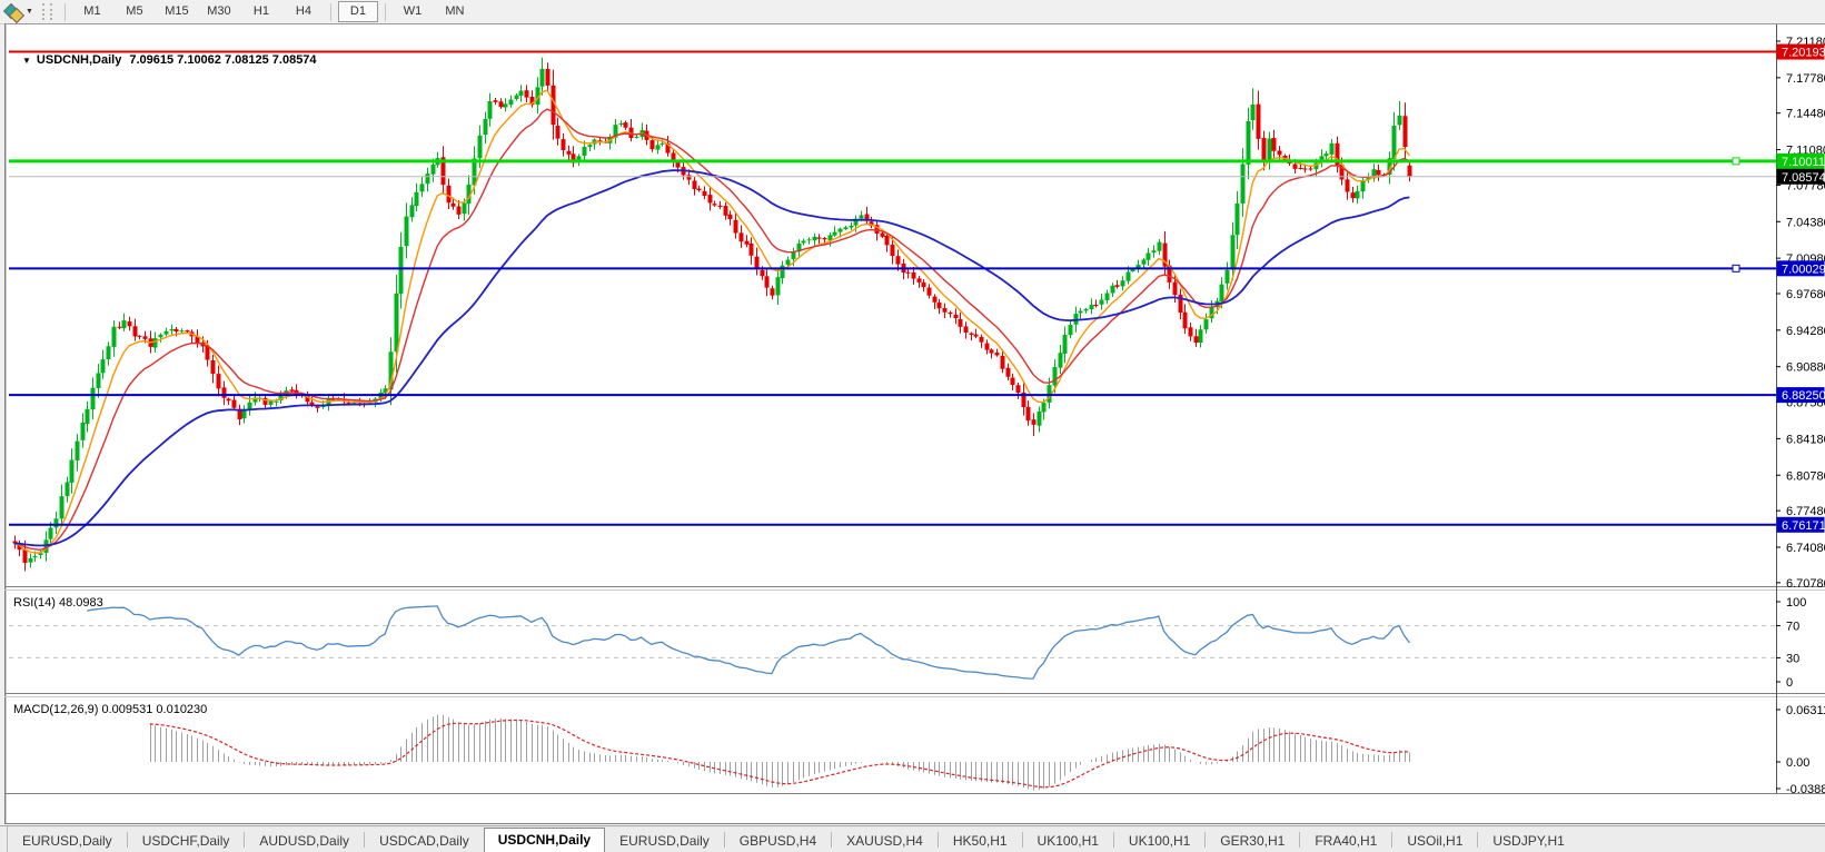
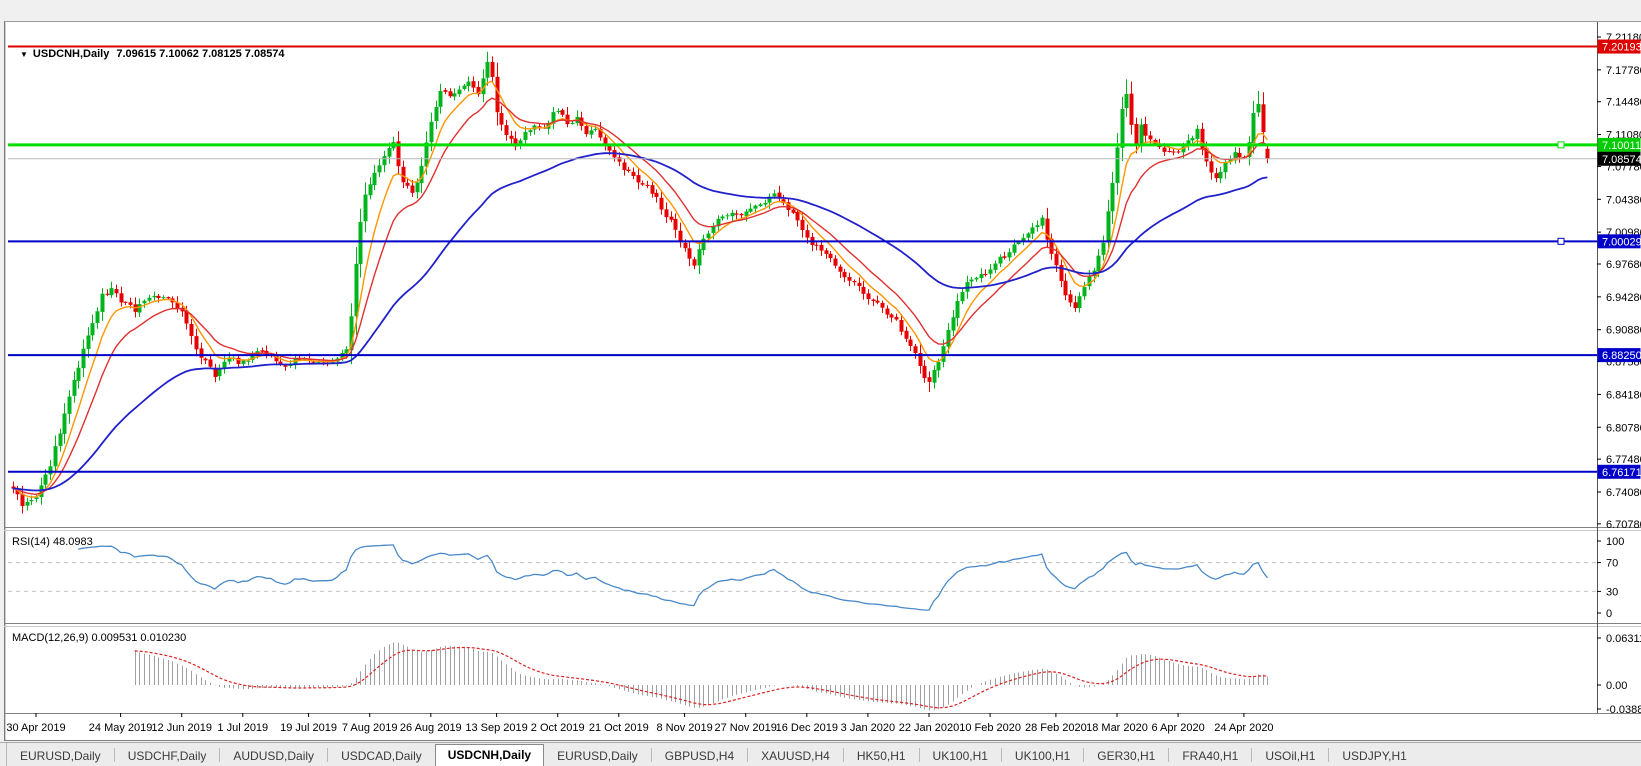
- M1
- M5
- M15
- M30
- H1
- H4
- D1
- W1
- MN
  ▼ USDCNH,Daily 7.09615 7.10062 7.08125 7.08574
  7.2118
  7.1778
  7.1448
  7.1108
  7.0778
  7.0438
  7.0098
  6.9768
  6.9428
  6.9088
  6.8758
  6.8418
  6.8078
  6.7748
  6.7408
  6.7078
  100
  70
  30
  0
  0.0631
  0.00
  -0.0388
+ 30 Apr 2019
+ 24 May 2019
+ 12 Jun 2019
+ 1 Jul 2019
+ 19 Jul 2019
+ 7 Aug 2019
+ 26 Aug 2019
+ 13 Sep 2019
+ 2 Oct 2019
+ 21 Oct 2019
+ 8 Nov 2019
+ 27 Nov 2019
+ 16 Dec 2019
+ 3 Jan 2020
+ 22 Jan 2020
+ 10 Feb 2020
+ 28 Feb 2020
+ 18 Mar 2020
+ 6 Apr 2020
+ 24 Apr 2020
  7.20193
  7.10011
  7.08574
  7.00029
  6.88250
  6.76171
  RSI(14) 48.0983
  MACD(12,26,9) 0.009531 0.010230
  EURUSD,Daily
  USDCHF,Daily
  AUDUSD,Daily
  USDCAD,Daily
  USDCNH,Daily
  EURUSD,Daily
  GBPUSD,H4
  XAUUSD,H4
  HK50,H1
  UK100,H1
  UK100,H1
  GER30,H1
  FRA40,H1
  USOil,H1
  USDJPY,H1
